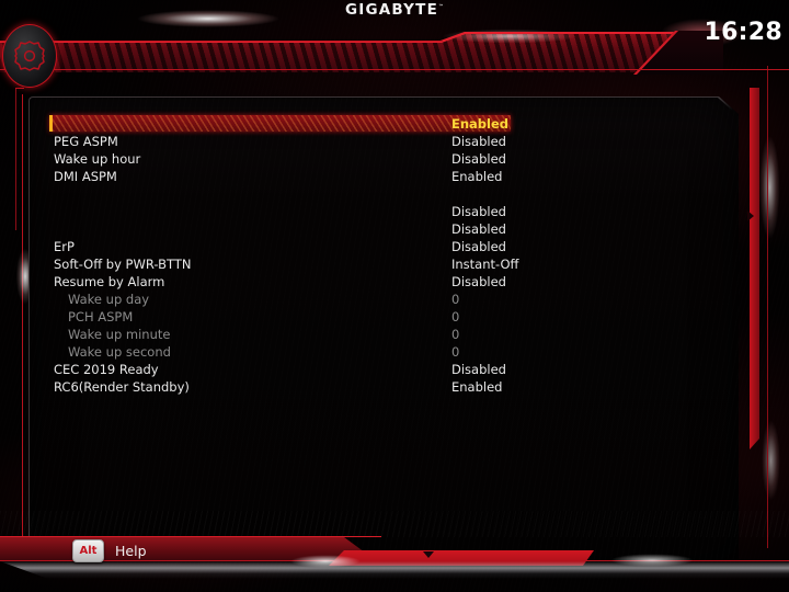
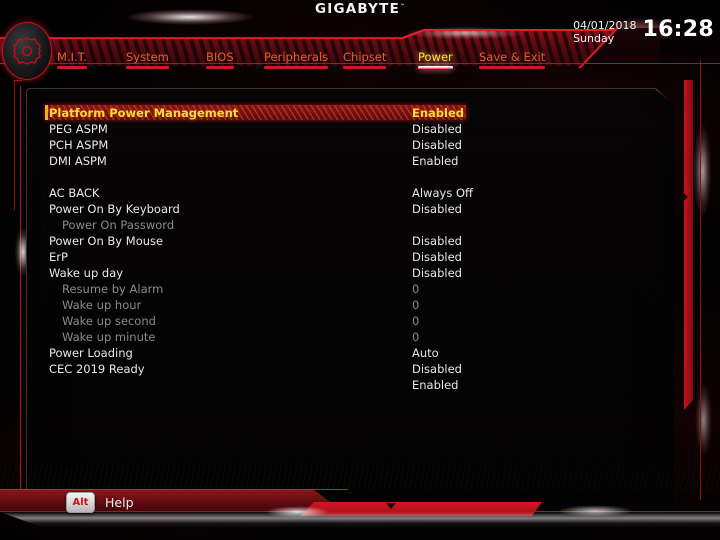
  GIGABYTE
+ 04/01/2018
+ Sunday
  16:28
+ M.I.T.
+ System
+ BIOS
+ Peripherals
+ Chipset
+ Power
+ Save & Exit
+ Platform Power Management
  Enabled
  PEG ASPM
  Disabled
- Wake up hour
+ PCH ASPM
  Disabled
  DMI ASPM
  Enabled
+ AC BACK
+ Always Off
+ Power On By Keyboard
  Disabled
+ Power On Password
+ Power On By Mouse
  Disabled
  ErP
  Disabled
- Soft-Off by PWR-BTTN
- Instant-Off
- Resume by Alarm
+ Wake up day
  Disabled
- Wake up day
+ Resume by Alarm
  0
- PCH ASPM
+ Wake up hour
  0
- Wake up minute
+ Wake up second
  0
- Wake up second
+ Wake up minute
  0
+ Power Loading
+ Auto
  CEC 2019 Ready
  Disabled
- RC6(Render Standby)
  Enabled
  Alt
  Help
